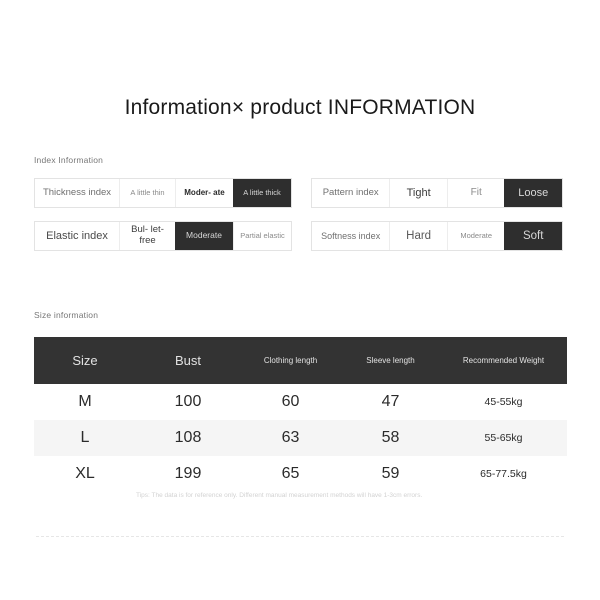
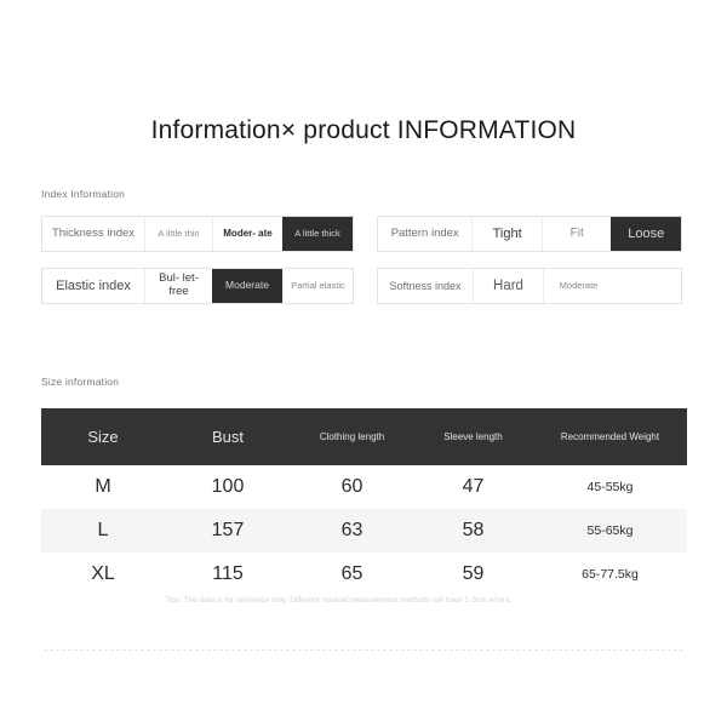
  Information× product INFORMATION
  Index Information
  Thickness index
  A little thin
  Moder- ate
  A little thick
  Elastic index
  Bul- let-free
  Moderate
  Partial elastic
  Pattern index
  Tight
  Fit
  Loose
  Softness index
  Hard
  Moderate
- Soft
  Size information
  Size	Bust	Clothing length	Sleeve length	Recommended Weight
  M	100	60	47	45-55kg
- L	108	63	58	55-65kg
+ L	157	63	58	55-65kg
- XL	199	65	59	65-77.5kg
+ XL	115	65	59	65-77.5kg
